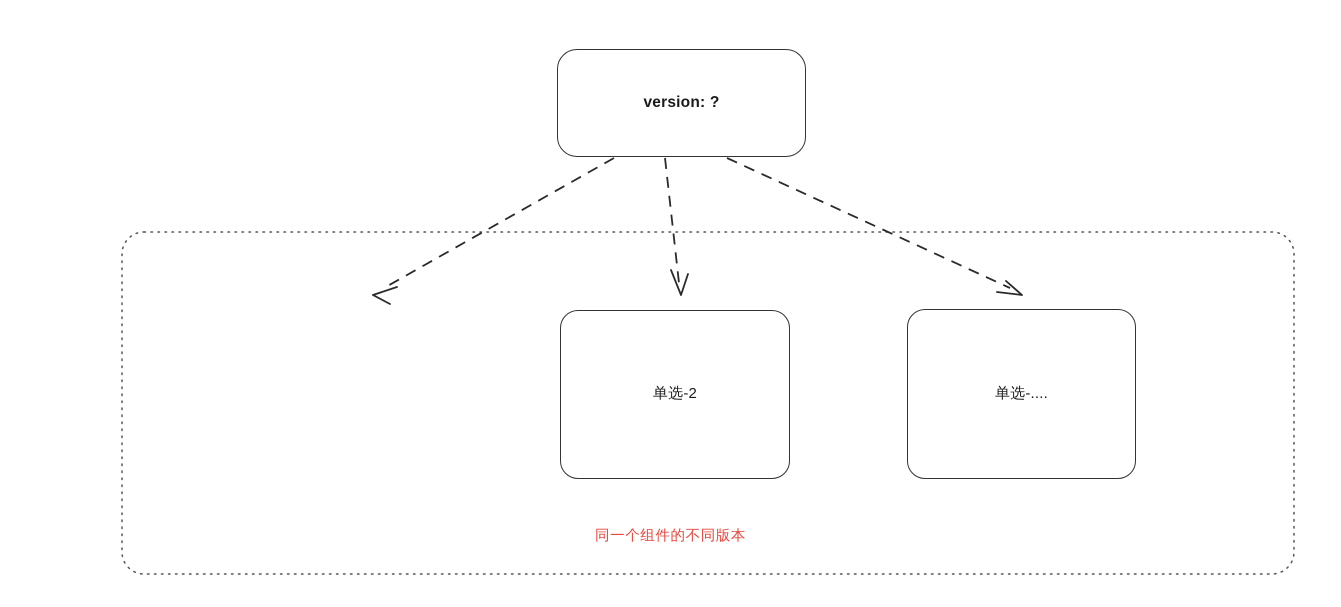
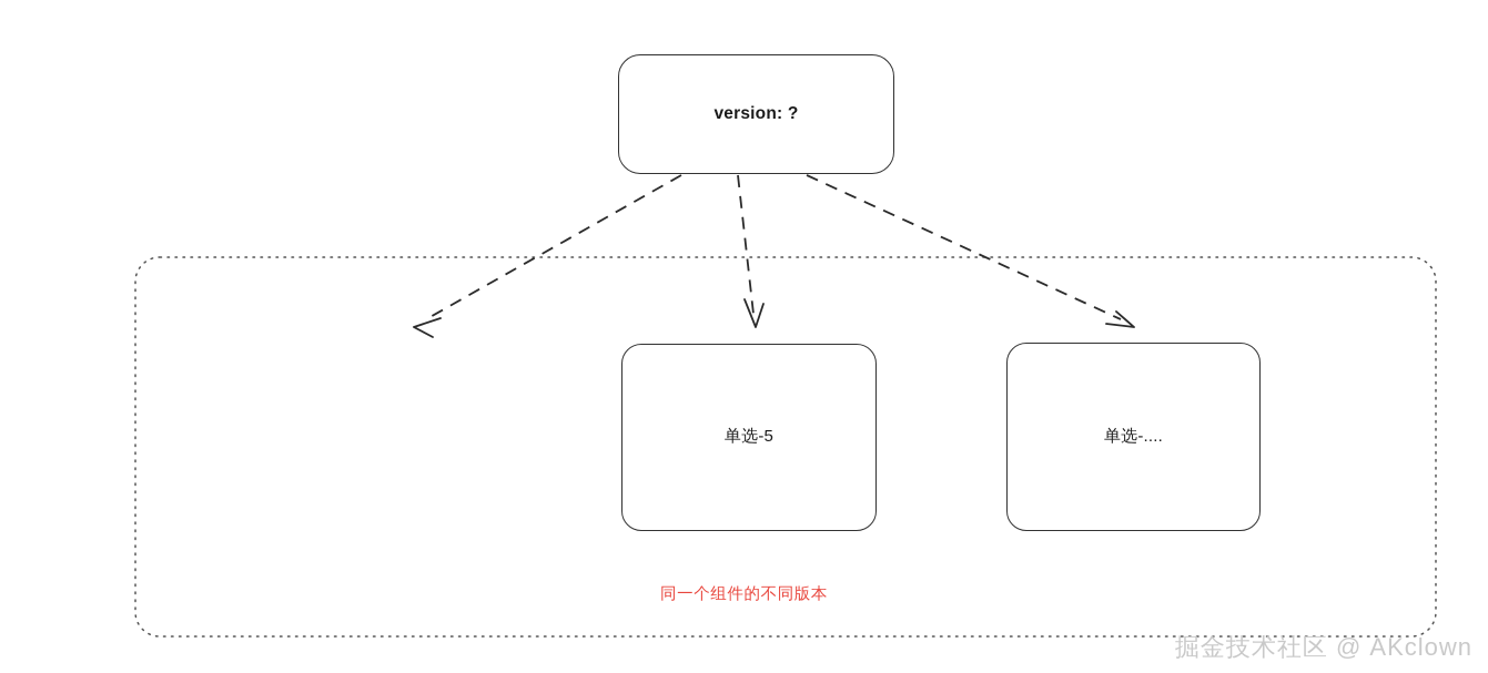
  version: ?
- 单选-2
+ 单选-5
  单选-....
  同一个组件的不同版本
+ 掘金技术社区 @ AKclown
